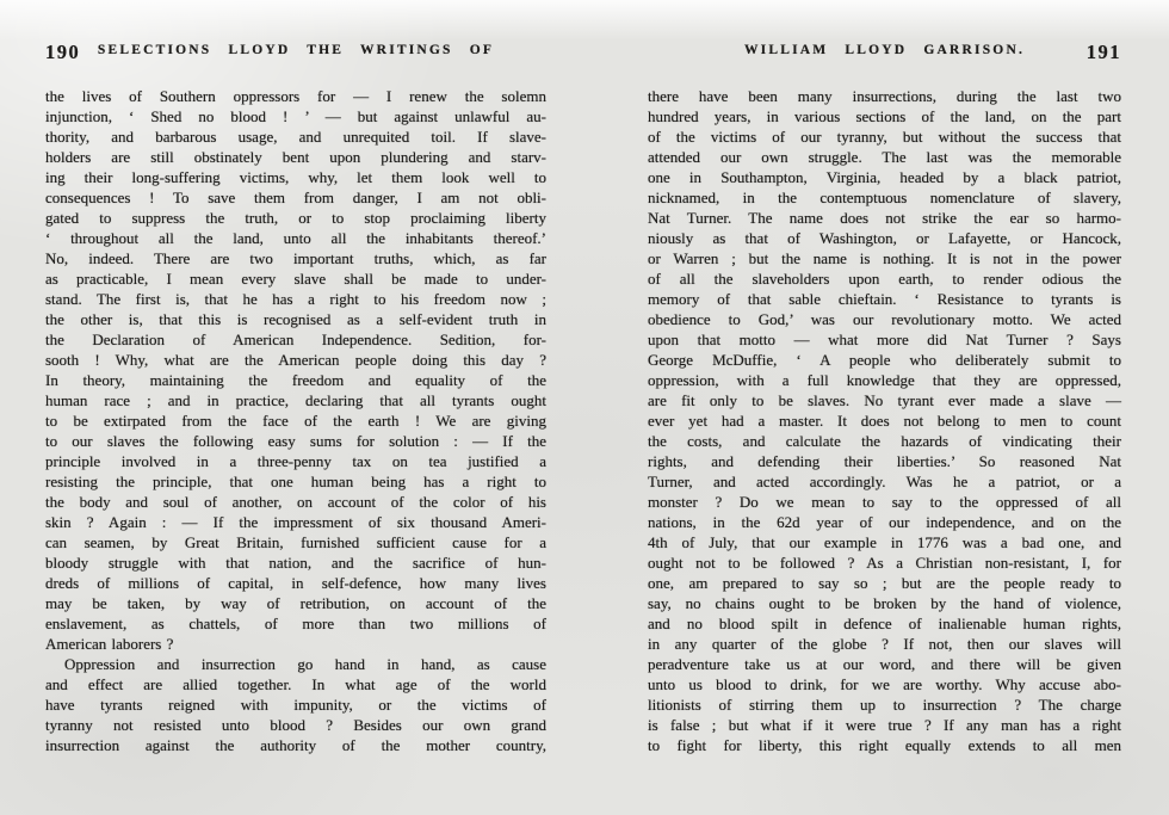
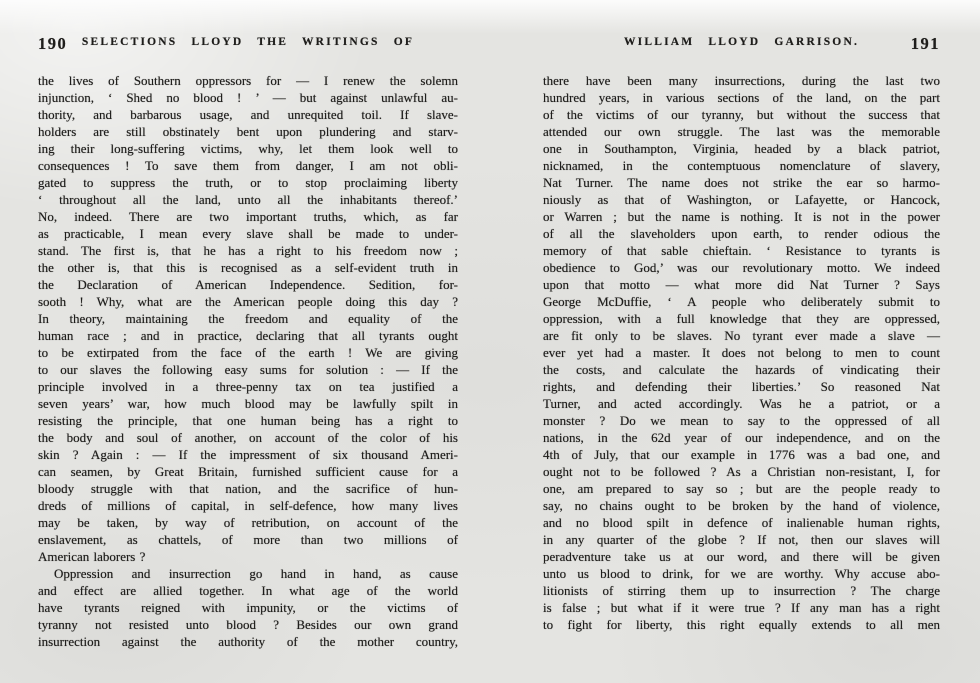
  190
  SELECTIONS LLOYD THE WRITINGS OF
  the lives of Southern oppressors for — I renew the solemn
  injunction, ‘ Shed no blood ! ’ — but against unlawful au-
  thority, and barbarous usage, and unrequited toil. If slave-
  holders are still obstinately bent upon plundering and starv-
  ing their long-suffering victims, why, let them look well to
  consequences ! To save them from danger, I am not obli-
  gated to suppress the truth, or to stop proclaiming liberty
  ‘ throughout all the land, unto all the inhabitants thereof.’
  No, indeed. There are two important truths, which, as far
  as practicable, I mean every slave shall be made to under-
  stand. The first is, that he has a right to his freedom now ;
  the other is, that this is recognised as a self-evident truth in
  the Declaration of American Independence. Sedition, for-
  sooth ! Why, what are the American people doing this day ?
  In theory, maintaining the freedom and equality of the
  human race ; and in practice, declaring that all tyrants ought
  to be extirpated from the face of the earth ! We are giving
  to our slaves the following easy sums for solution : — If the
  principle involved in a three-penny tax on tea justified a
+ seven years’ war, how much blood may be lawfully spilt in
  resisting the principle, that one human being has a right to
  the body and soul of another, on account of the color of his
  skin ? Again : — If the impressment of six thousand Ameri-
  can seamen, by Great Britain, furnished sufficient cause for a
  bloody struggle with that nation, and the sacrifice of hun-
  dreds of millions of capital, in self-defence, how many lives
  may be taken, by way of retribution, on account of the
  enslavement, as chattels, of more than two millions of
  American laborers ?
  Oppression and insurrection go hand in hand, as cause
  and effect are allied together. In what age of the world
  have tyrants reigned with impunity, or the victims of
  tyranny not resisted unto blood ? Besides our own grand
  insurrection against the authority of the mother country,
  WILLIAM LLOYD GARRISON.
  191
  there have been many insurrections, during the last two
  hundred years, in various sections of the land, on the part
  of the victims of our tyranny, but without the success that
  attended our own struggle. The last was the memorable
  one in Southampton, Virginia, headed by a black patriot,
  nicknamed, in the contemptuous nomenclature of slavery,
  Nat Turner. The name does not strike the ear so harmo-
  niously as that of Washington, or Lafayette, or Hancock,
  or Warren ; but the name is nothing. It is not in the power
  of all the slaveholders upon earth, to render odious the
  memory of that sable chieftain. ‘ Resistance to tyrants is
- obedience to God,’ was our revolutionary motto. We acted
+ obedience to God,’ was our revolutionary motto. We indeed
  upon that motto — what more did Nat Turner ? Says
  George McDuffie, ‘ A people who deliberately submit to
  oppression, with a full knowledge that they are oppressed,
  are fit only to be slaves. No tyrant ever made a slave —
  ever yet had a master. It does not belong to men to count
  the costs, and calculate the hazards of vindicating their
  rights, and defending their liberties.’ So reasoned Nat
  Turner, and acted accordingly. Was he a patriot, or a
  monster ? Do we mean to say to the oppressed of all
  nations, in the 62d year of our independence, and on the
  4th of July, that our example in 1776 was a bad one, and
  ought not to be followed ? As a Christian non-resistant, I, for
  one, am prepared to say so ; but are the people ready to
  say, no chains ought to be broken by the hand of violence,
  and no blood spilt in defence of inalienable human rights,
  in any quarter of the globe ? If not, then our slaves will
  peradventure take us at our word, and there will be given
  unto us blood to drink, for we are worthy. Why accuse abo-
  litionists of stirring them up to insurrection ? The charge
  is false ; but what if it were true ? If any man has a right
  to fight for liberty, this right equally extends to all men
